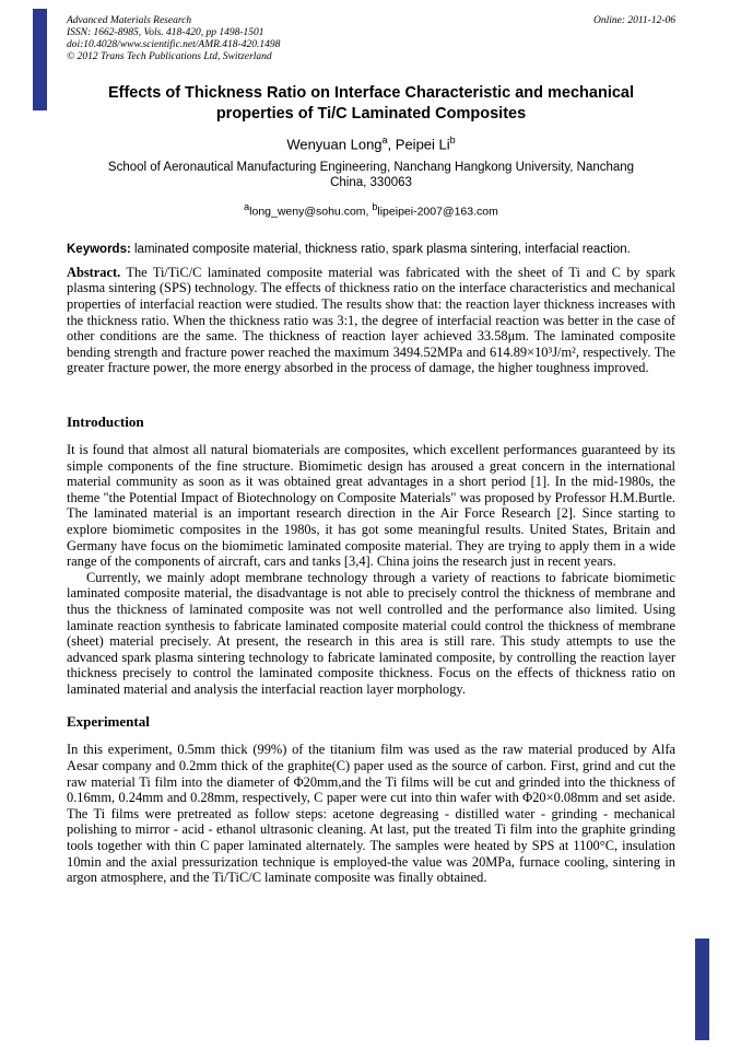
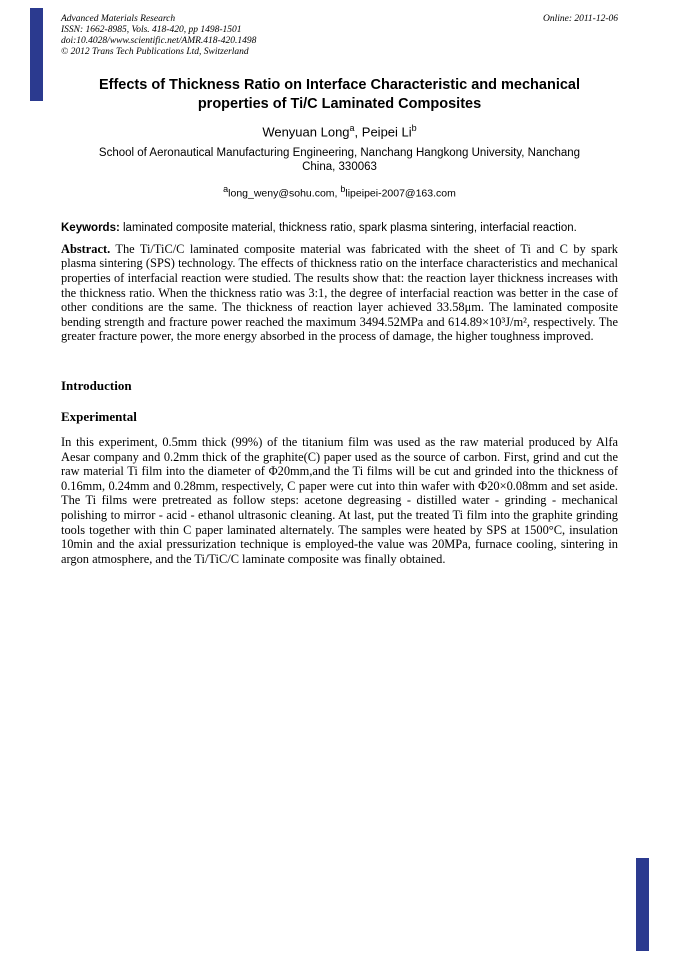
  Advanced Materials Research
  ISSN: 1662-8985, Vols. 418-420, pp 1498-1501
  doi:10.4028/www.scientific.net/AMR.418-420.1498
  © 2012 Trans Tech Publications Ltd, Switzerland
  Online: 2011-12-06
  Effects of Thickness Ratio on Interface Characteristic and mechanical properties of Ti/C Laminated Composites
  Wenyuan Longa, Peipei Lib
  School of Aeronautical Manufacturing Engineering, Nanchang Hangkong University, Nanchang China, 330063
  along_weny@sohu.com, blipeipei-2007@163.com
  Keywords: laminated composite material, thickness ratio, spark plasma sintering, interfacial reaction.
  Abstract. The Ti/TiC/C laminated composite material was fabricated with the sheet of Ti and C by spark plasma sintering (SPS) technology. The effects of thickness ratio on the interface characteristics and mechanical properties of interfacial reaction were studied. The results show that: the reaction layer thickness increases with the thickness ratio. When the thickness ratio was 3:1, the degree of interfacial reaction was better in the case of other conditions are the same. The thickness of reaction layer achieved 33.58μm. The laminated composite bending strength and fracture power reached the maximum 3494.52MPa and 614.89×10³J/m², respectively. The greater fracture power, the more energy absorbed in the process of damage, the higher toughness improved.
  Introduction
- It is found that almost all natural biomaterials are composites, which excellent performances guaranteed by its simple components of the fine structure. Biomimetic design has aroused a great concern in the international material community as soon as it was obtained great advantages in a short period [1]. In the mid-1980s, the theme "the Potential Impact of Biotechnology on Composite Materials" was proposed by Professor H.M.Burtle. The laminated material is an important research direction in the Air Force Research [2]. Since starting to explore biomimetic composites in the 1980s, it has got some meaningful results. United States, Britain and Germany have focus on the biomimetic laminated composite material. They are trying to apply them in a wide range of the components of aircraft, cars and tanks [3,4]. China joins the research just in recent years.
- Currently, we mainly adopt membrane technology through a variety of reactions to fabricate biomimetic laminated composite material, the disadvantage is not able to precisely control the thickness of membrane and thus the thickness of laminated composite was not well controlled and the performance also limited. Using laminate reaction synthesis to fabricate laminated composite material could control the thickness of membrane (sheet) material precisely. At present, the research in this area is still rare. This study attempts to use the advanced spark plasma sintering technology to fabricate laminated composite, by controlling the reaction layer thickness precisely to control the laminated composite thickness. Focus on the effects of thickness ratio on laminated material and analysis the interfacial reaction layer morphology.
  Experimental
- In this experiment, 0.5mm thick (99%) of the titanium film was used as the raw material produced by Alfa Aesar company and 0.2mm thick of the graphite(C) paper used as the source of carbon. First, grind and cut the raw material Ti film into the diameter of Φ20mm,and the Ti films will be cut and grinded into the thickness of 0.16mm, 0.24mm and 0.28mm, respectively, C paper were cut into thin wafer with Φ20×0.08mm and set aside. The Ti films were pretreated as follow steps: acetone degreasing - distilled water - grinding - mechanical polishing to mirror - acid - ethanol ultrasonic cleaning. At last, put the treated Ti film into the graphite grinding tools together with thin C paper laminated alternately. The samples were heated by SPS at 1100°C, insulation 10min and the axial pressurization technique is employed-the value was 20MPa, furnace cooling, sintering in argon atmosphere, and the Ti/TiC/C laminate composite was finally obtained.
+ In this experiment, 0.5mm thick (99%) of the titanium film was used as the raw material produced by Alfa Aesar company and 0.2mm thick of the graphite(C) paper used as the source of carbon. First, grind and cut the raw material Ti film into the diameter of Φ20mm,and the Ti films will be cut and grinded into the thickness of 0.16mm, 0.24mm and 0.28mm, respectively, C paper were cut into thin wafer with Φ20×0.08mm and set aside. The Ti films were pretreated as follow steps: acetone degreasing - distilled water - grinding - mechanical polishing to mirror - acid - ethanol ultrasonic cleaning. At last, put the treated Ti film into the graphite grinding tools together with thin C paper laminated alternately. The samples were heated by SPS at 1500°C, insulation 10min and the axial pressurization technique is employed-the value was 20MPa, furnace cooling, sintering in argon atmosphere, and the Ti/TiC/C laminate composite was finally obtained.
